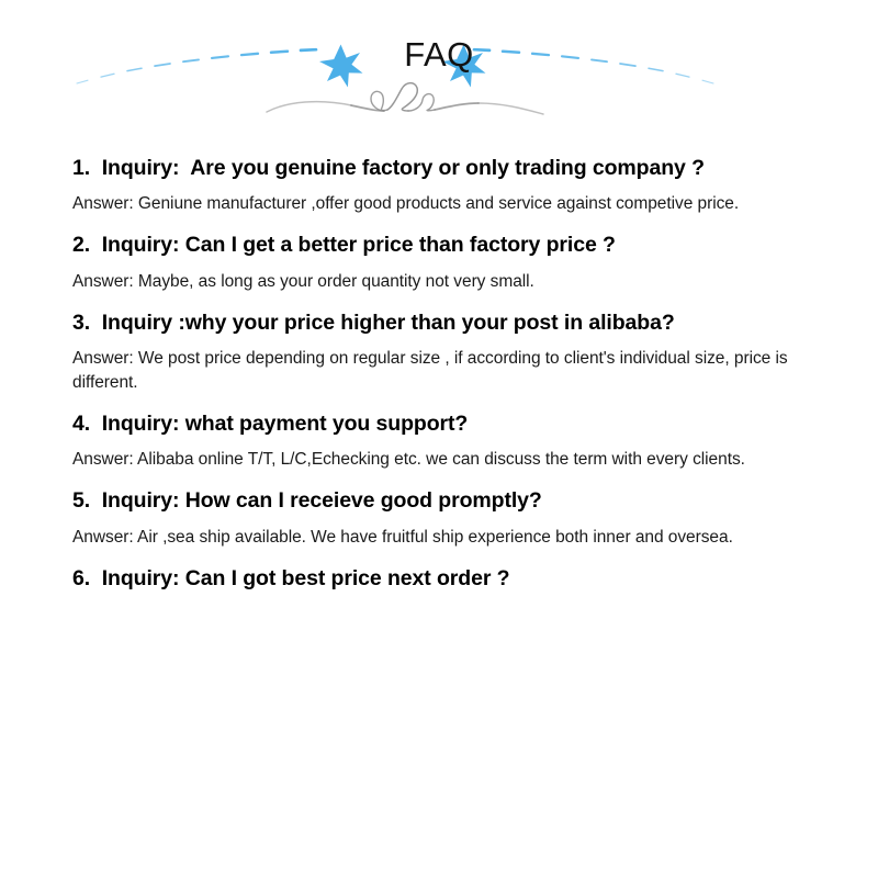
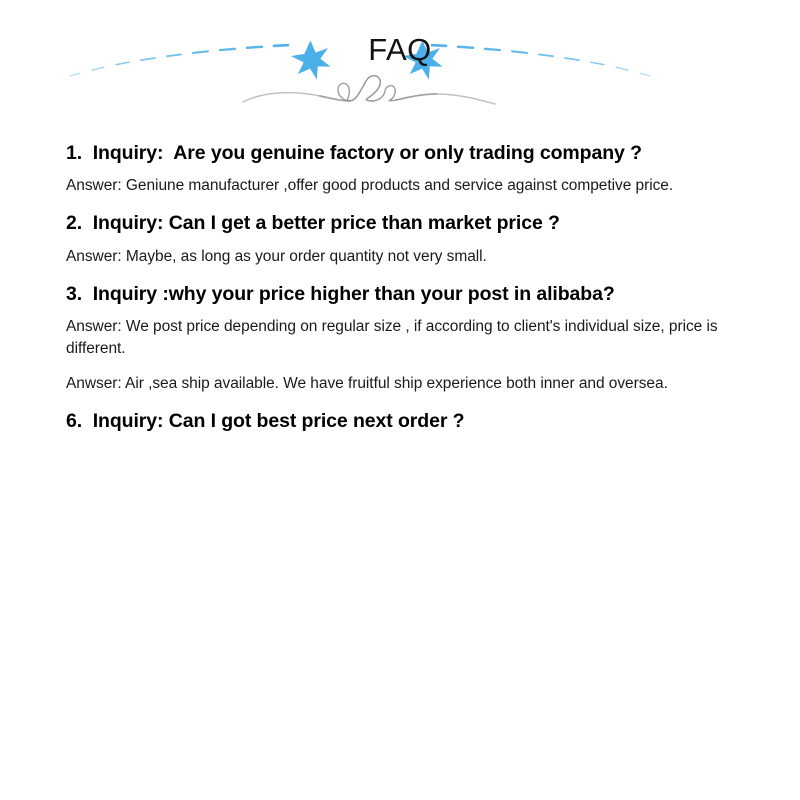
  FAQ
  1. Inquiry: Are you genuine factory or only trading company ?
  Answer: Geniune manufacturer ,offer good products and service against competive price.
- 2. Inquiry: Can I get a better price than factory price ?
+ 2. Inquiry: Can I get a better price than market price ?
  Answer: Maybe, as long as your order quantity not very small.
  3. Inquiry :why your price higher than your post in alibaba?
  Answer: We post price depending on regular size , if according to client's individual size, price is different.
- 4. Inquiry: what payment you support?
- Answer: Alibaba online T/T, L/C,Echecking etc. we can discuss the term with every clients.
- 5. Inquiry: How can I receieve good promptly?
  Anwser: Air ,sea ship available. We have fruitful ship experience both inner and oversea.
  6. Inquiry: Can I got best price next order ?
